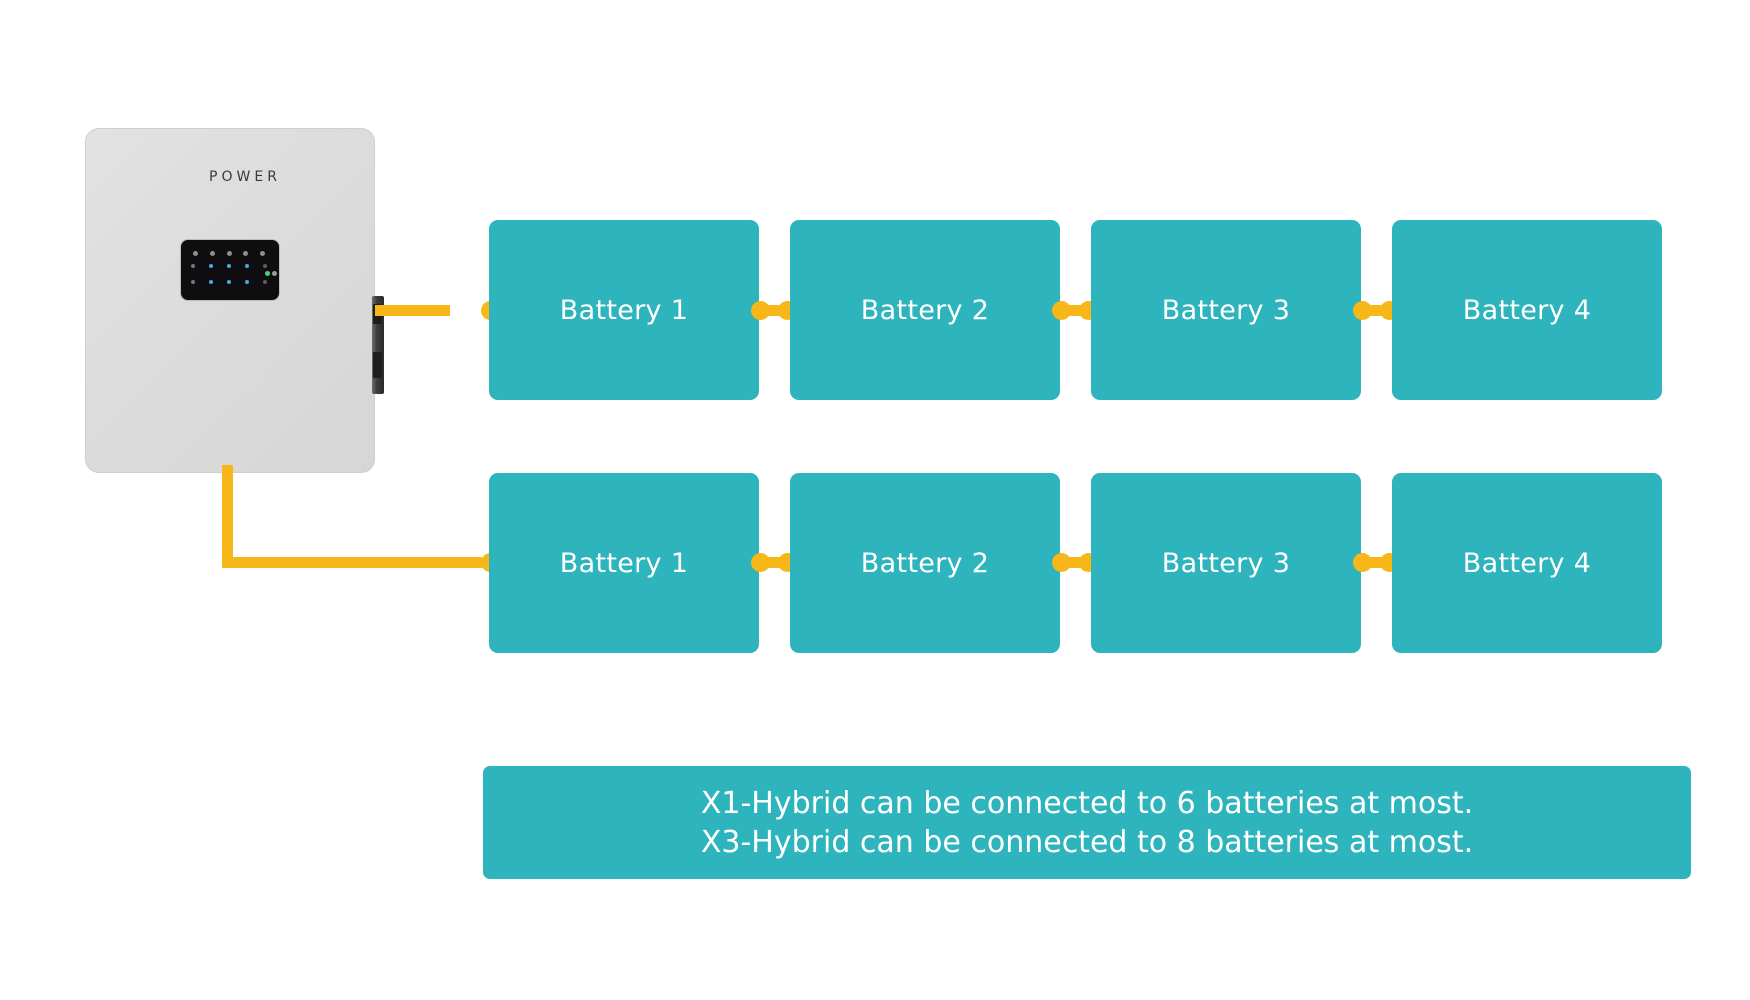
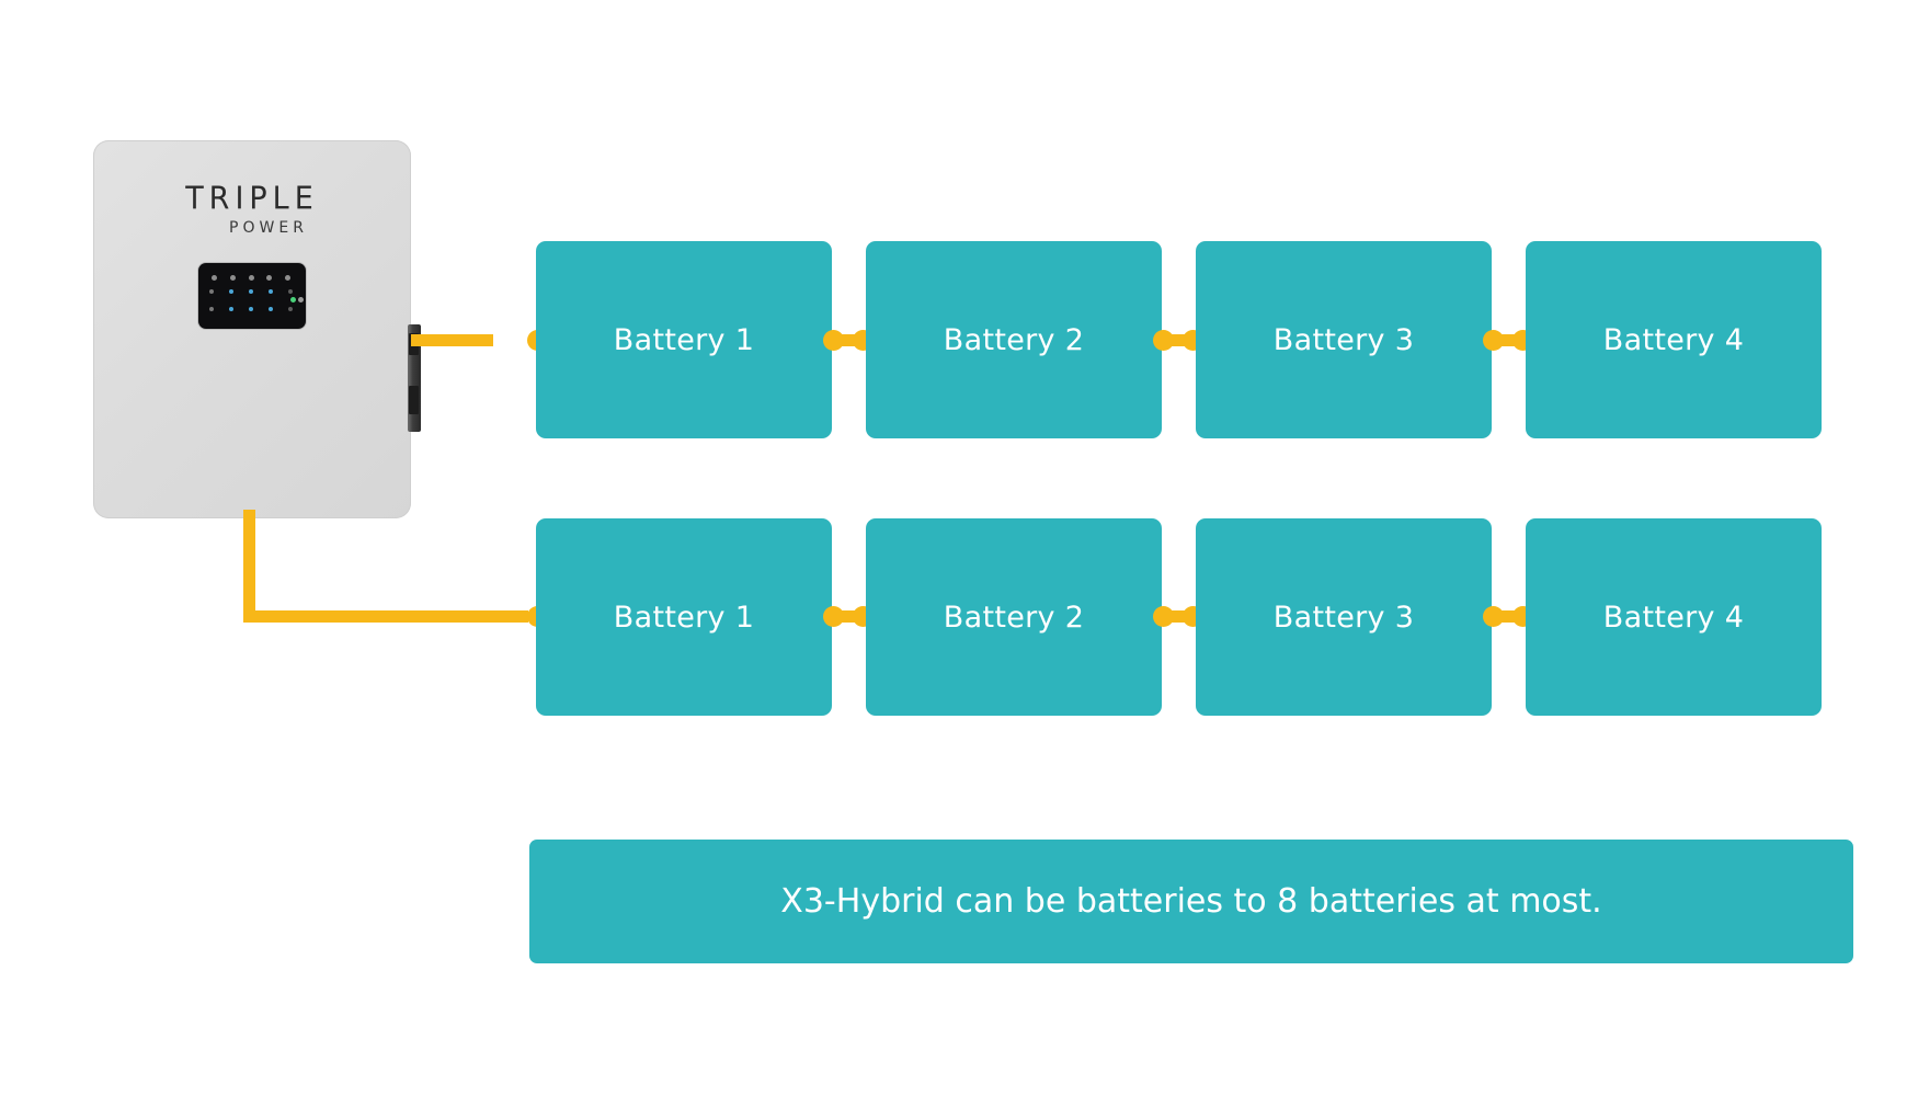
+ TRIPLE
  POWER
  Battery 1
  Battery 2
  Battery 3
  Battery 4
  Battery 1
  Battery 2
  Battery 3
  Battery 4
- X1-Hybrid can be connected to 6 batteries at most.
- X3-Hybrid can be connected to 8 batteries at most.
+ X3-Hybrid can be batteries to 8 batteries at most.
